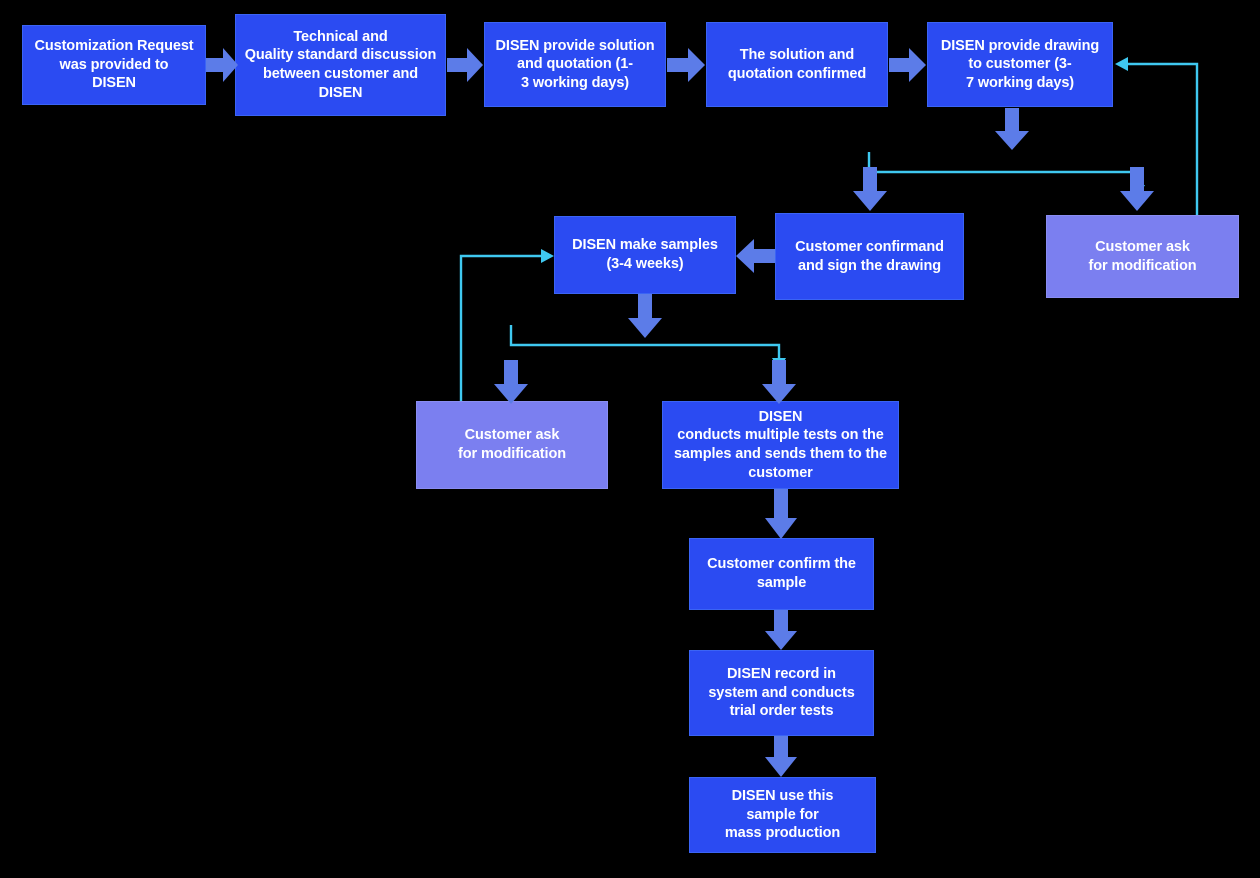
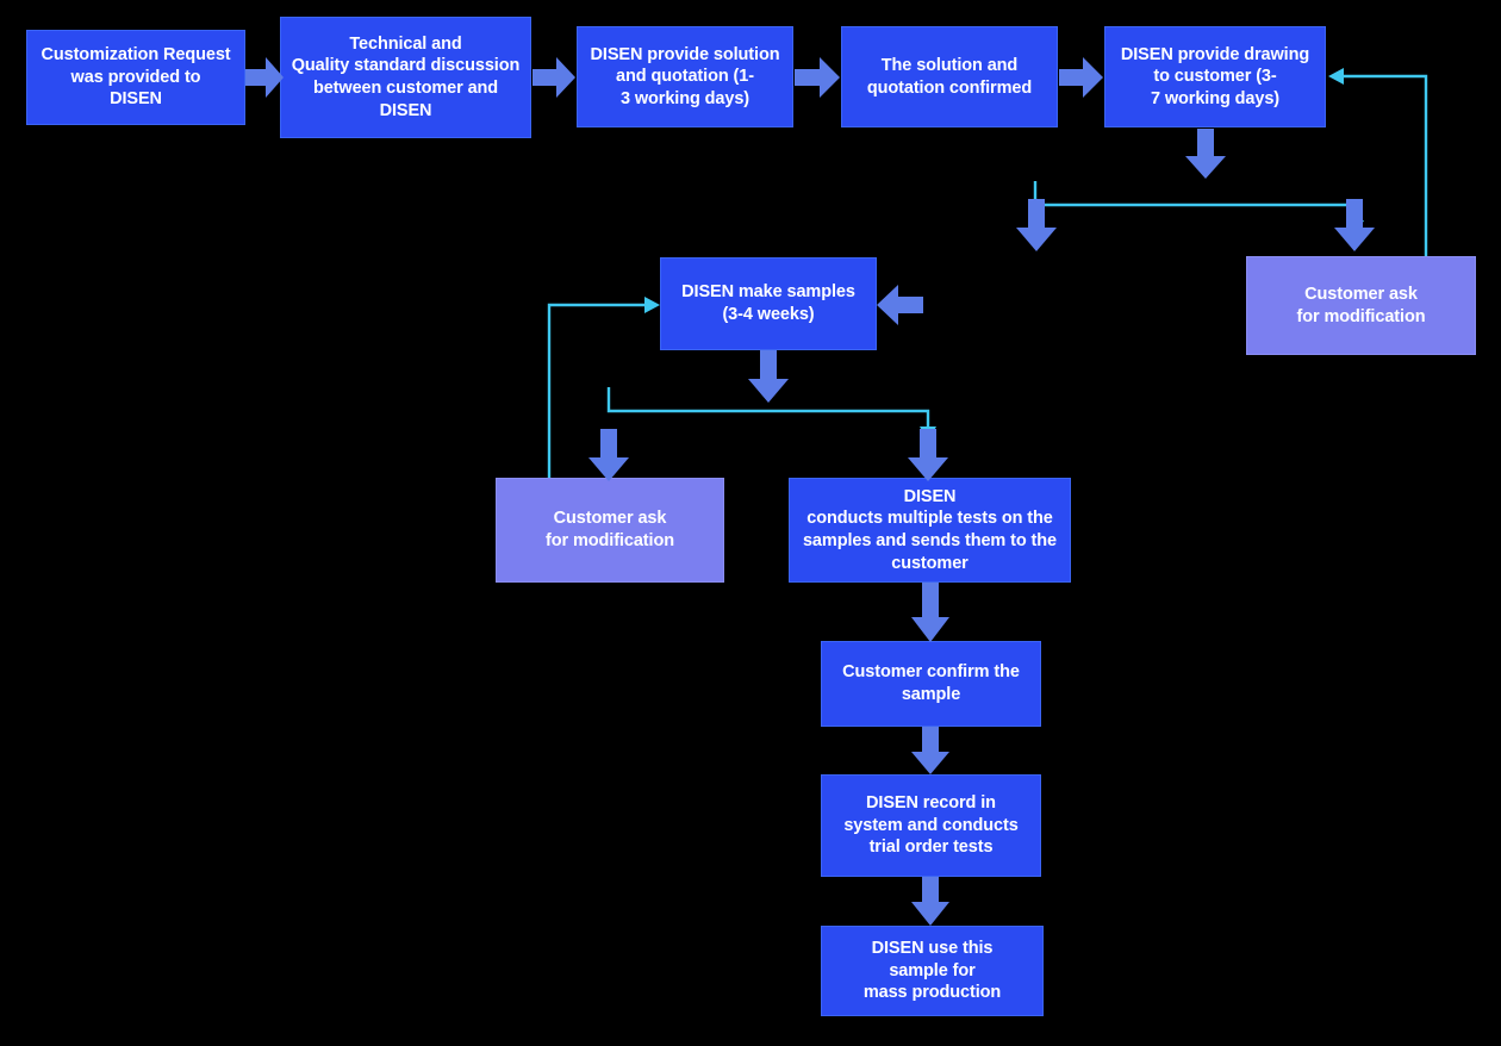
  Customization Request
  was provided to
  DISEN
  Technical and
  Quality standard discussion
  between customer and
  DISEN
  DISEN provide solution
  and quotation (1-
  3 working days)
  The solution and
  quotation confirmed
  DISEN provide drawing
  to customer (3-
  7 working days)
  Customer ask
  for modification
- Customer confirmand
- and sign the drawing
  DISEN make samples
  (3-4 weeks)
  Customer ask
  for modification
  DISEN
  conducts multiple tests on the
  samples and sends them to the
  customer
  Customer confirm the
  sample
  DISEN record in
  system and conducts
  trial order tests
  DISEN use this
  sample for
  mass production
